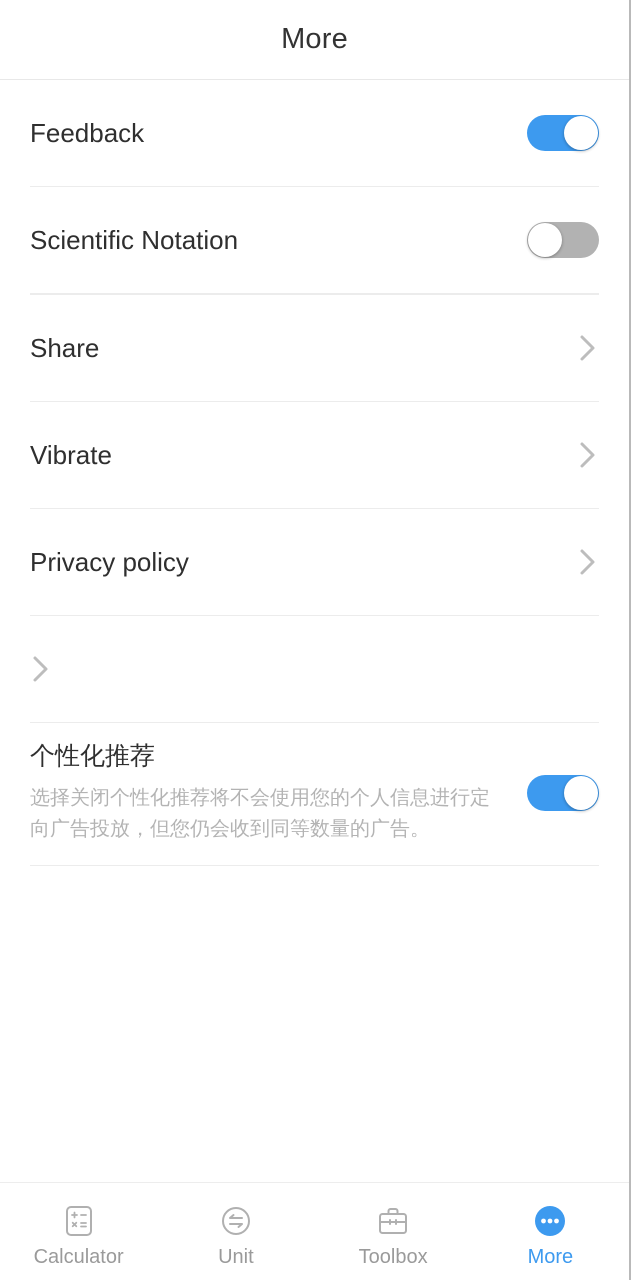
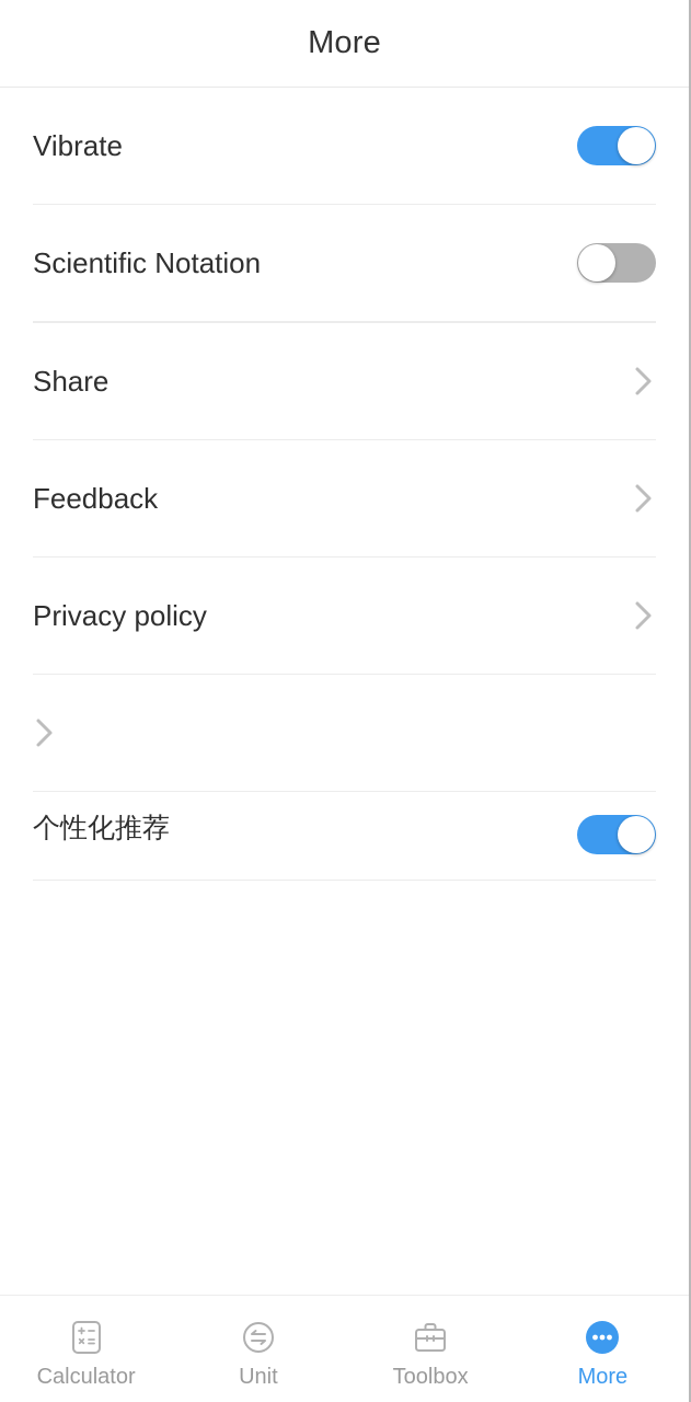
  More
- Feedback
+ Vibrate
  Scientific Notation
  Share
- Vibrate
+ Feedback
  Privacy policy
  个性化推荐
- 选择关闭个性化推荐将不会使用您的个人信息进行定向广告投放，但您仍会收到同等数量的广告。
  Calculator
  Unit
  Toolbox
  More
